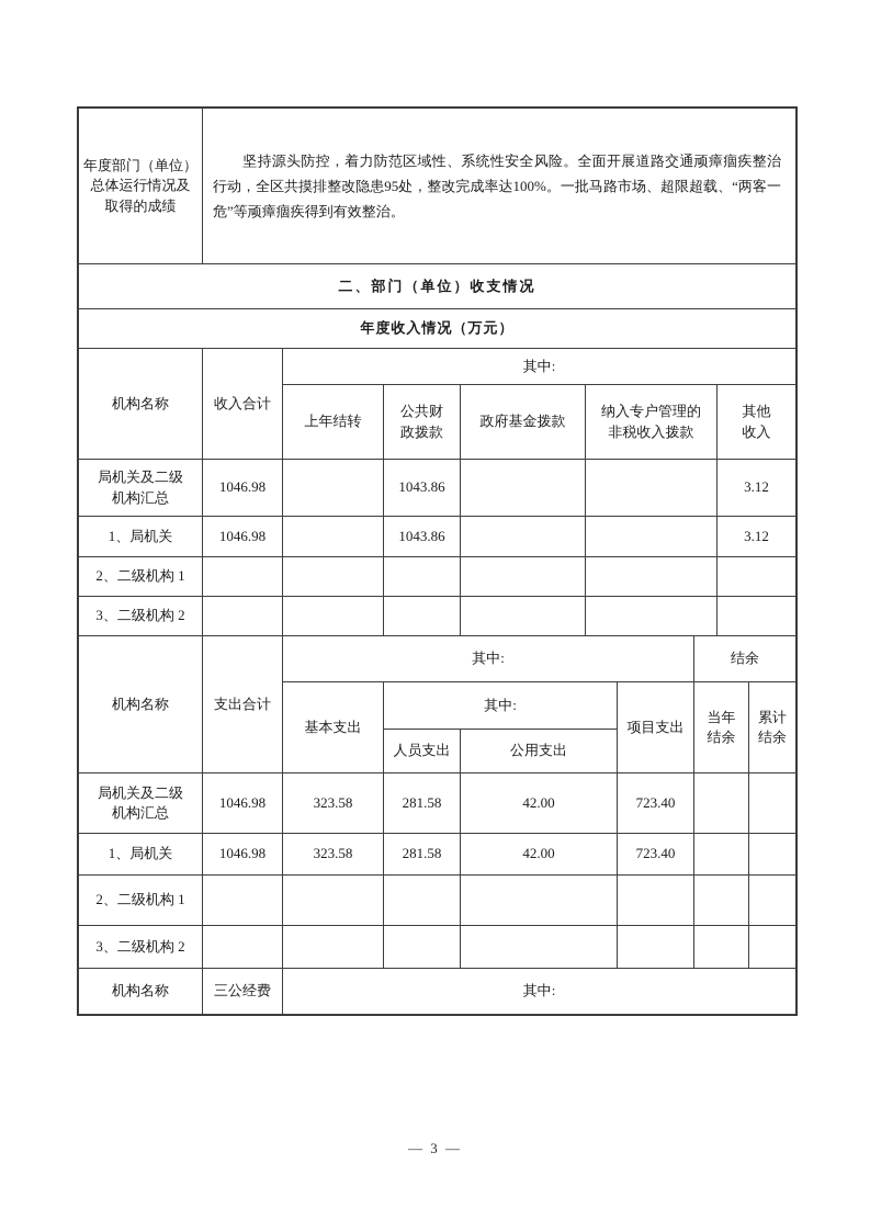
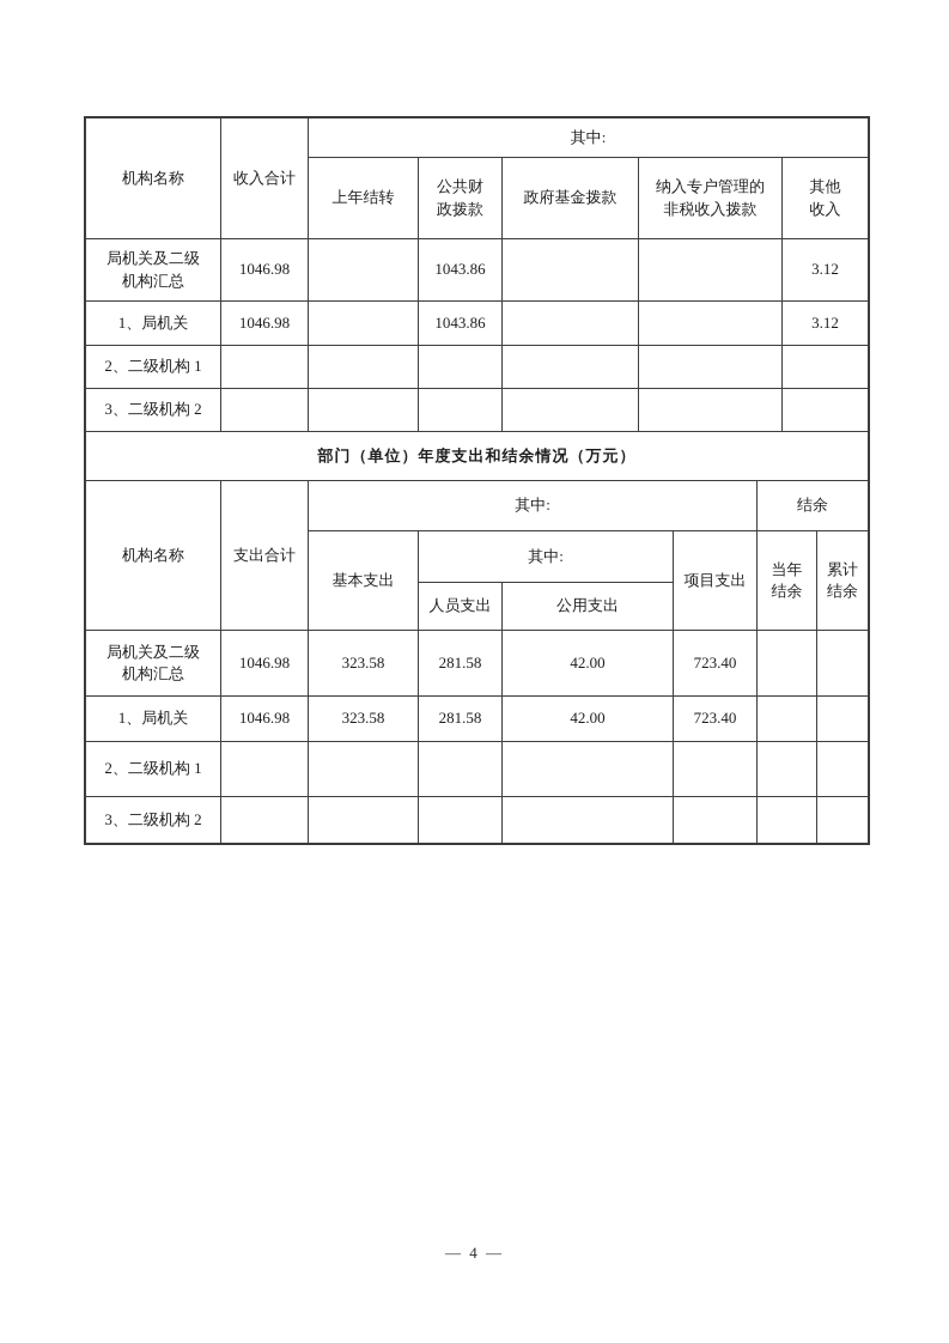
- 年度部门（单位） 总体运行情况及 取得的成绩	坚持源头防控，着力防范区域性、系统性安全风险。全面开展道路交通顽瘴痼疾整治行动，全区共摸排整改隐患95处，整改完成率达100%。一批马路市场、超限超载、“两客一危”等顽瘴痼疾得到有效整治。
- 二、部门（单位）收支情况
- 年度收入情况（万元）
  机构名称	收入合计	其中:
  上年结转	公共财 政拨款	政府基金拨款	纳入专户管理的 非税收入拨款	其他 收入
  局机关及二级 机构汇总	1046.98		1043.86			3.12
  1、局机关	1046.98		1043.86			3.12
  2、二级机构 1
  3、二级机构 2
+ 部门（单位）年度支出和结余情况（万元）
  机构名称	支出合计	其中:	结余
  基本支出	其中:	项目支出	当年 结余	累计 结余
  人员支出	公用支出
  局机关及二级 机构汇总	1046.98	323.58	281.58	42.00	723.40
  1、局机关	1046.98	323.58	281.58	42.00	723.40
  2、二级机构 1
  3、二级机构 2
- 机构名称	三公经费	其中:
- — 3 —
+ — 4 —
